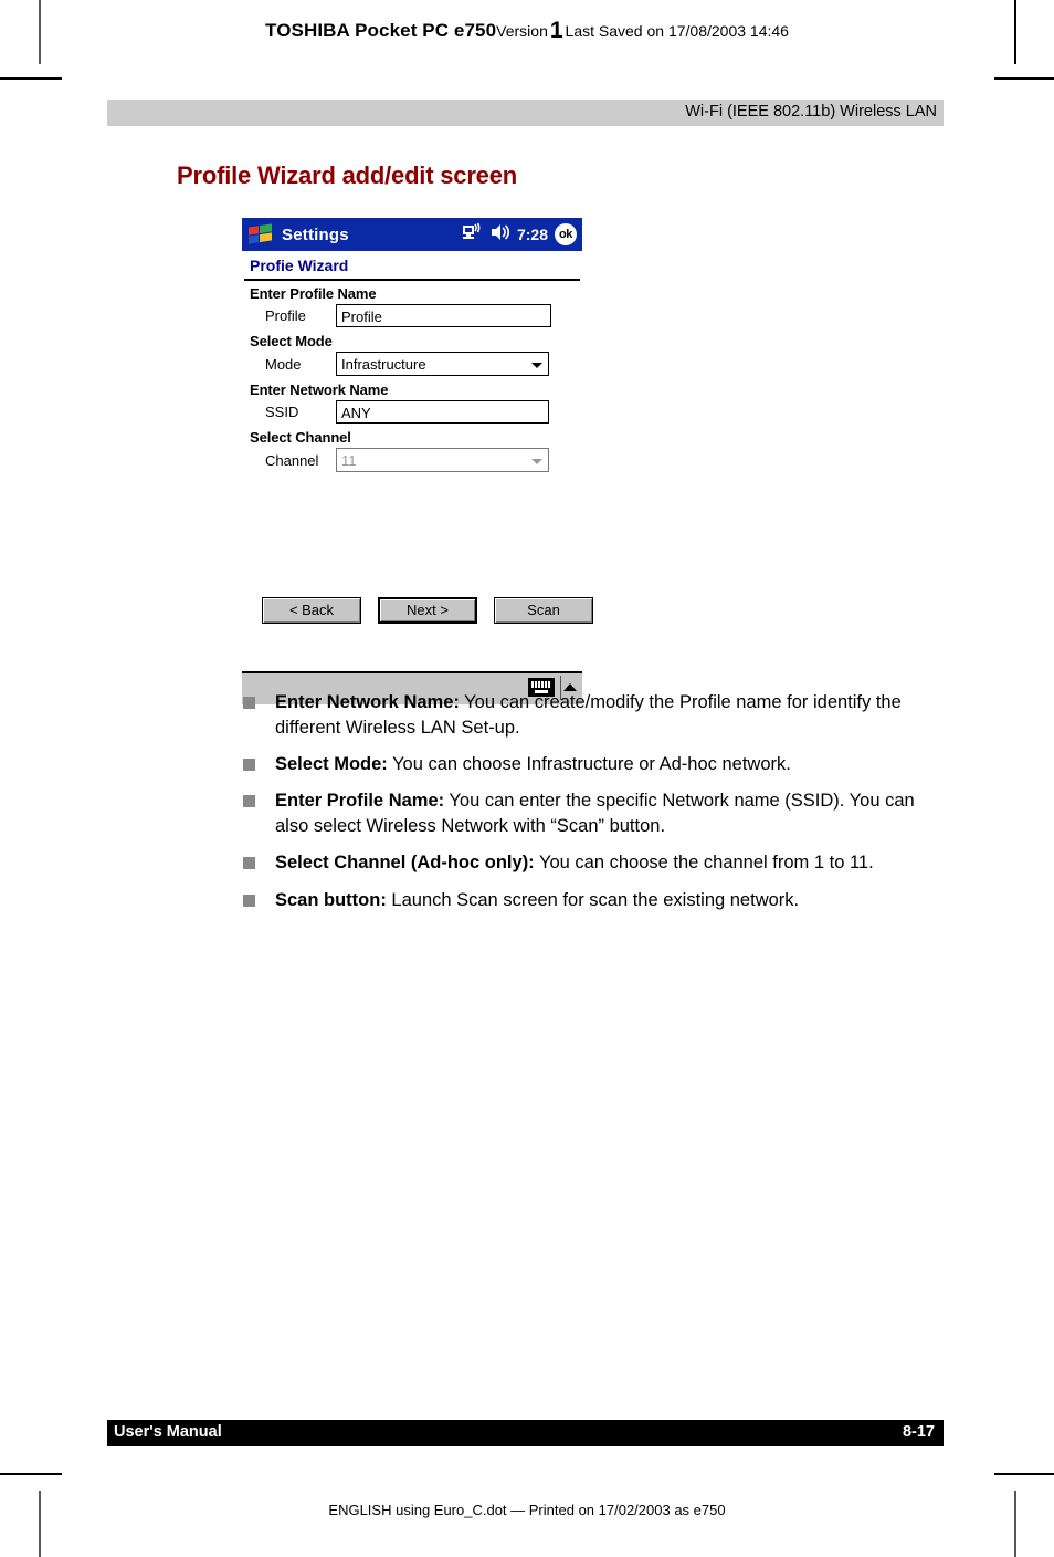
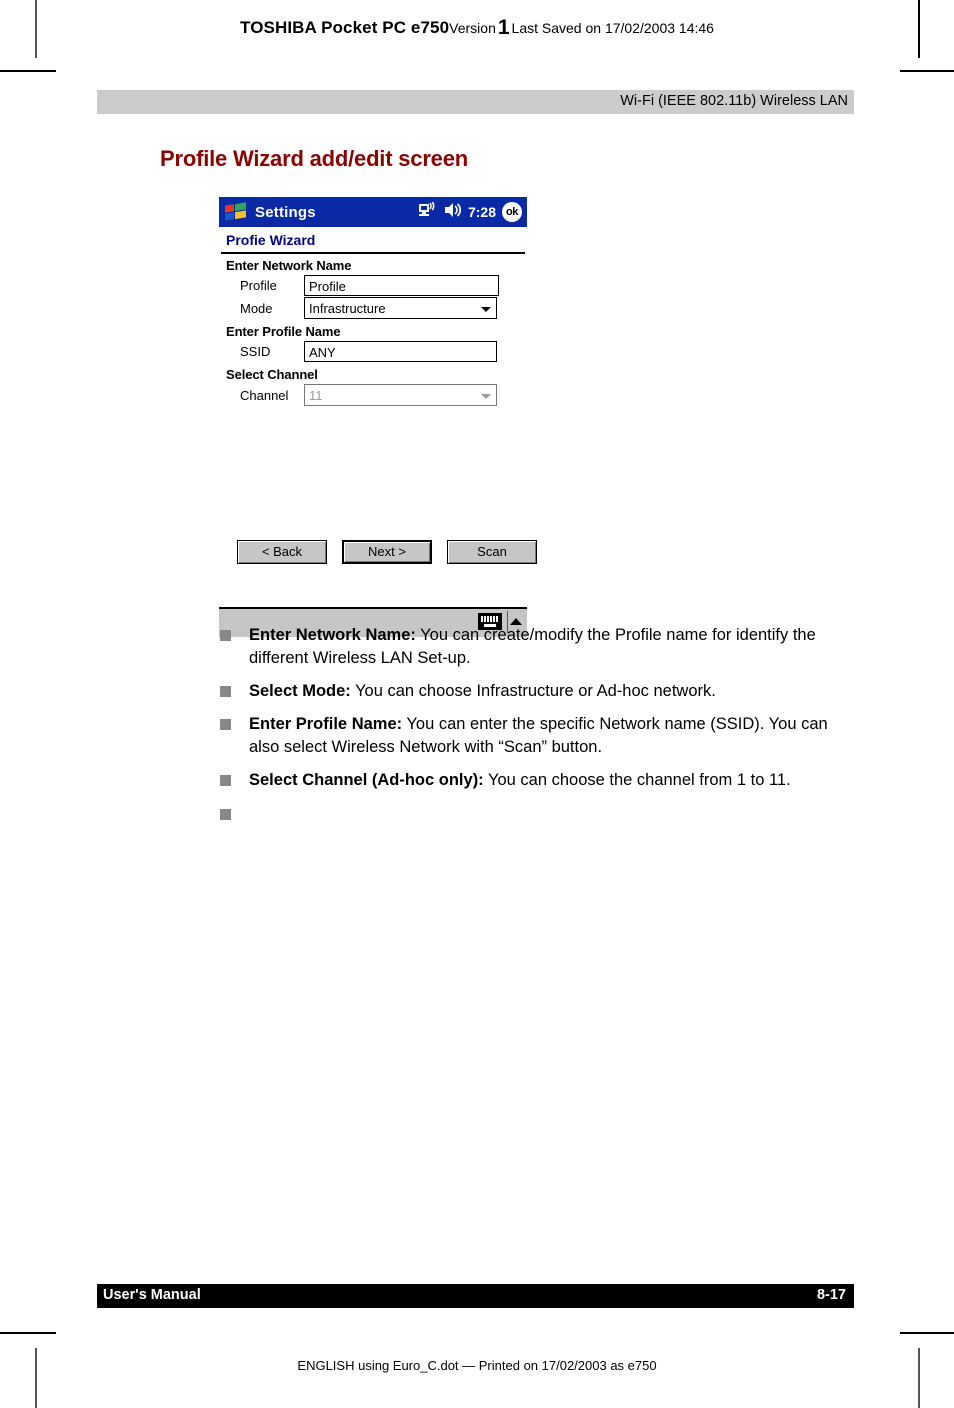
- TOSHIBA Pocket PC e750Version 1 Last Saved on 17/08/2003 14:46
+ TOSHIBA Pocket PC e750Version 1 Last Saved on 17/02/2003 14:46
  Wi-Fi (IEEE 802.11b) Wireless LAN
  Profile Wizard add/edit screen
  Settings
  7:28
  ok
  Profie Wizard
- Enter Profile Name
+ Enter Network Name
  Profile
  Profile
- Select Mode
  Mode
  Infrastructure
- Enter Network Name
+ Enter Profile Name
  SSID
  ANY
  Select Channel
  Channel
  11
  < Back
  Next >
  Scan
  Enter Network Name: You can create/modify the Profile name for identify the different Wireless LAN Set-up.
  Select Mode: You can choose Infrastructure or Ad-hoc network.
  Enter Profile Name: You can enter the specific Network name (SSID). You can also select Wireless Network with “Scan” button.
  Select Channel (Ad-hoc only): You can choose the channel from 1 to 11.
- Scan button: Launch Scan screen for scan the existing network.
  User's Manual
  8-17
  ENGLISH using Euro_C.dot — Printed on 17/02/2003 as e750
